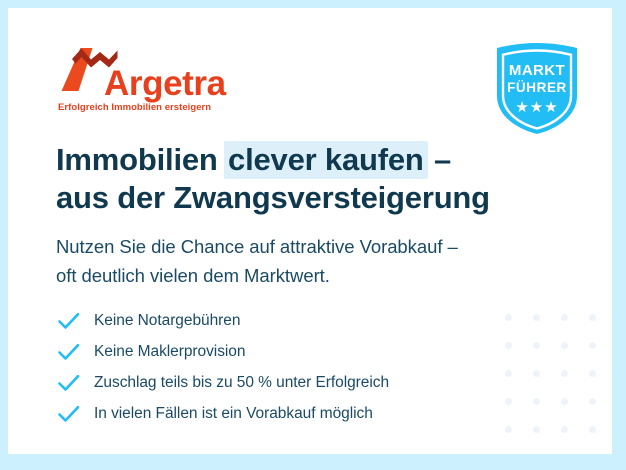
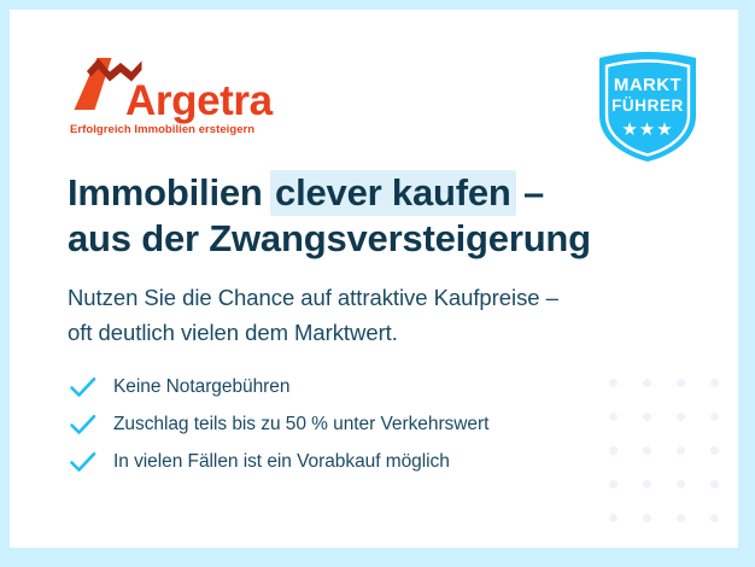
  Argetra
  Erfolgreich Immobilien ersteigern
  MARKT
  FÜHRER
  ★★★
  Immobilien clever kaufen –
  aus der Zwangsversteigerung
- Nutzen Sie die Chance auf attraktive Vorabkauf –
+ Nutzen Sie die Chance auf attraktive Kaufpreise –
  oft deutlich vielen dem Marktwert.
  Keine Notargebühren
- Keine Maklerprovision
- Zuschlag teils bis zu 50 % unter Erfolgreich
+ Zuschlag teils bis zu 50 % unter Verkehrswert
  In vielen Fällen ist ein Vorabkauf möglich
